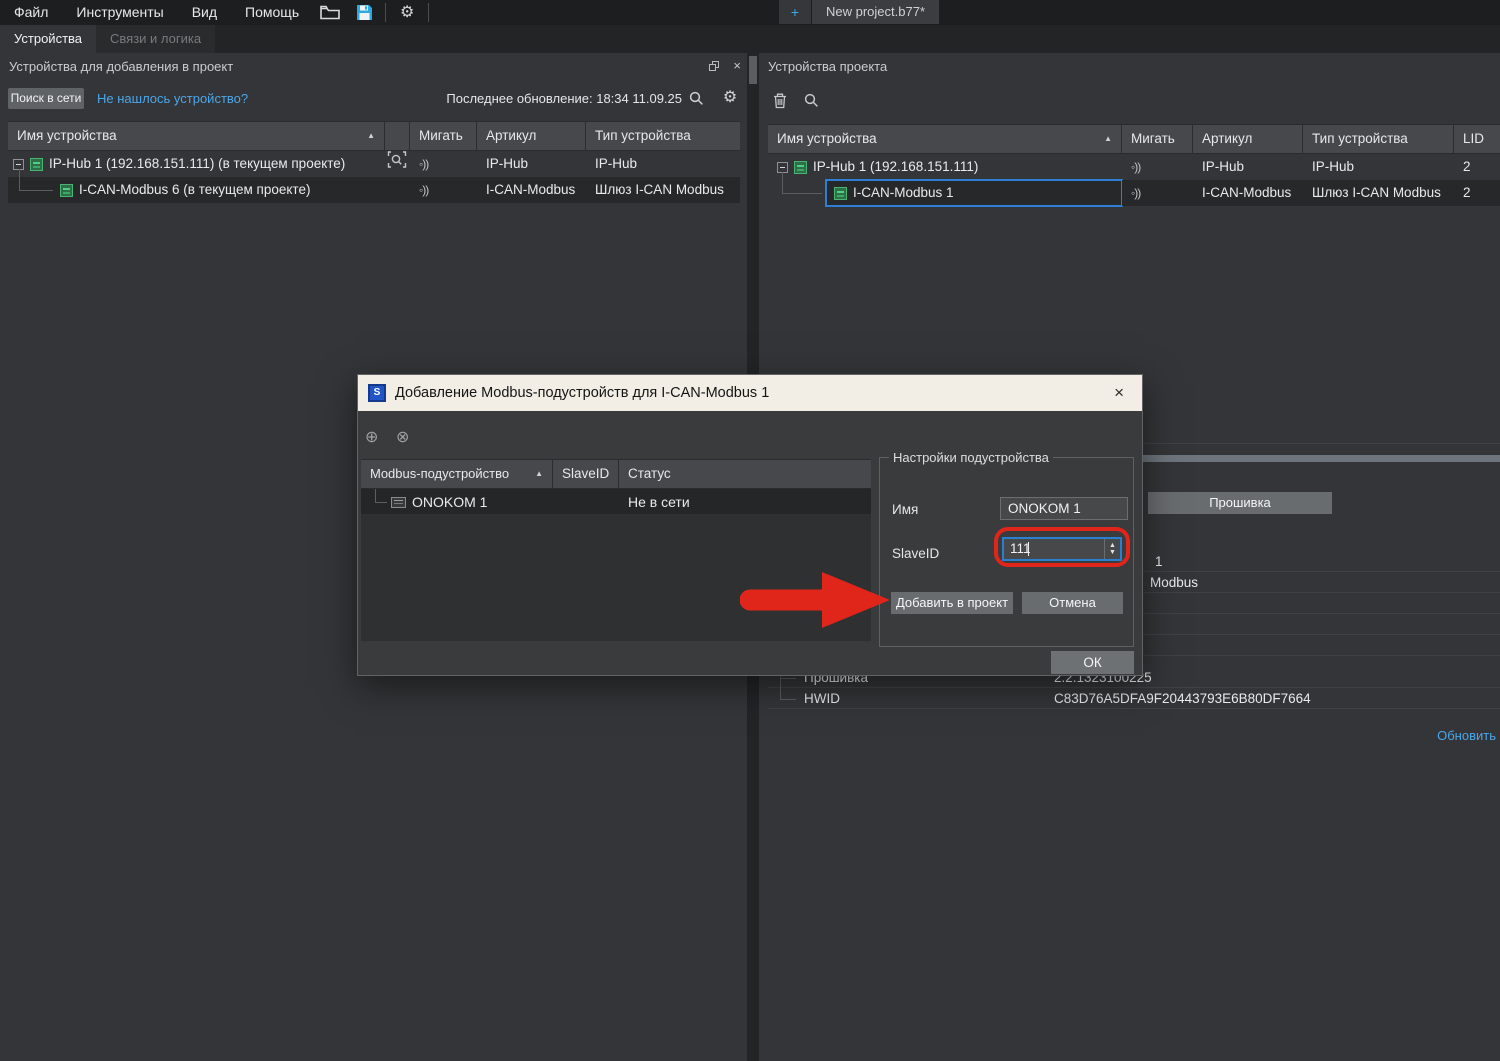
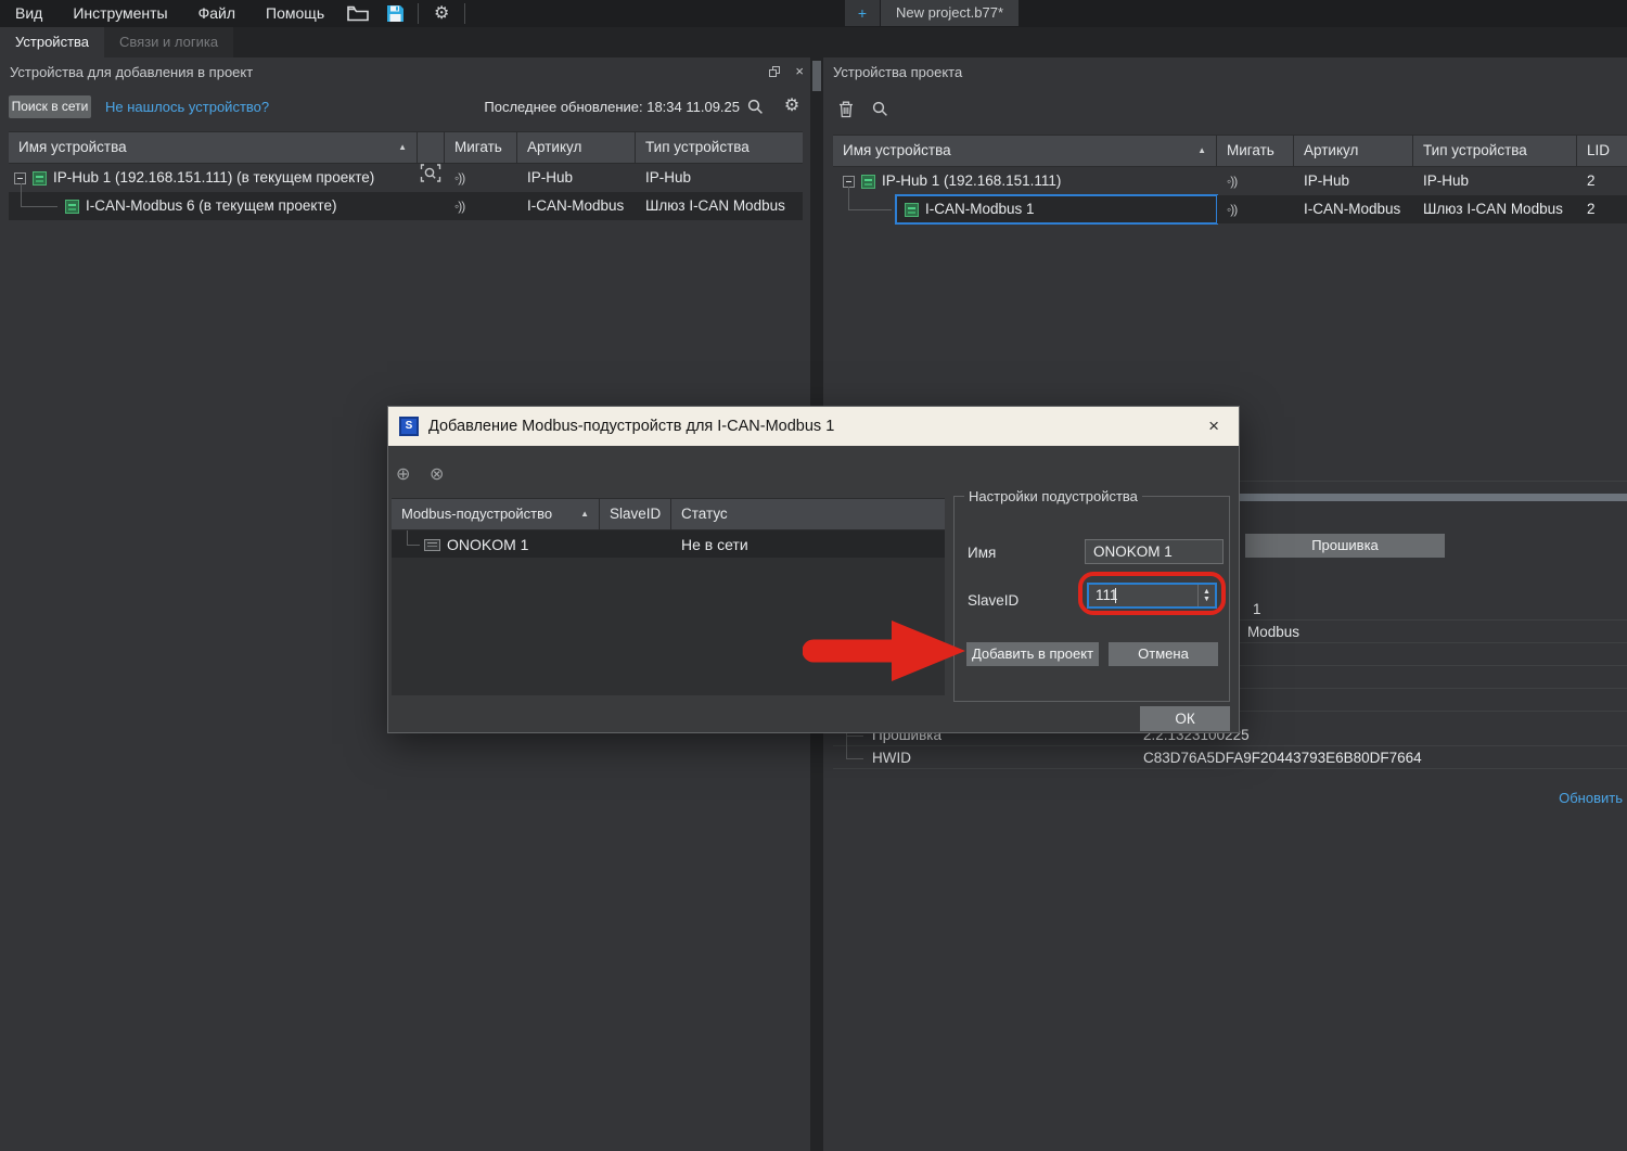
- Файл
+ Вид
  Инструменты
- Вид
+ Файл
  Помощь
  ⚙
  +
  New project.b77*
  Устройства
  Связи и логика
  Устройства для добавления в проект
  ×
  Поиск в сети
  Не нашлось устройство?
  Последнее обновление: 18:34 11.09.25
  ⚙
  Имя устройства
  ▲
  Мигать
  Артикул
  Тип устройства
  IP-Hub 1 (192.168.151.111) (в текущем проекте)
  ◦))
  IP-Hub
  IP-Hub
  I-CAN-Modbus 6 (в текущем проекте)
  ◦))
  I-CAN-Modbus
  Шлюз I-CAN Modbus
  Устройства проекта
  Имя устройства
  ▲
  Мигать
  Артикул
  Тип устройства
  LID
  IP-Hub 1 (192.168.151.111)
  ◦))
  IP-Hub
  IP-Hub
  2
  I-CAN-Modbus 1
  ◦))
  I-CAN-Modbus
  Шлюз I-CAN Modbus
  2
  Прошивка
  1
  Modbus
  Прошивка
  2.2.1323100225
  HWID
  C83D76A5DFA9F20443793E6B80DF7664
  Обновить
  S
  Добавление Modbus-подустройств для I-CAN-Modbus 1
  ×
  ⊕
  ⊗
  Modbus-подустройство
  ▲
  SlaveID
  Статус
  ONOKOM 1
  Не в сети
  Настройки подустройства
  Имя
  ONOKOM 1
  SlaveID
  111
  Добавить в проект
  Отмена
  ОК
